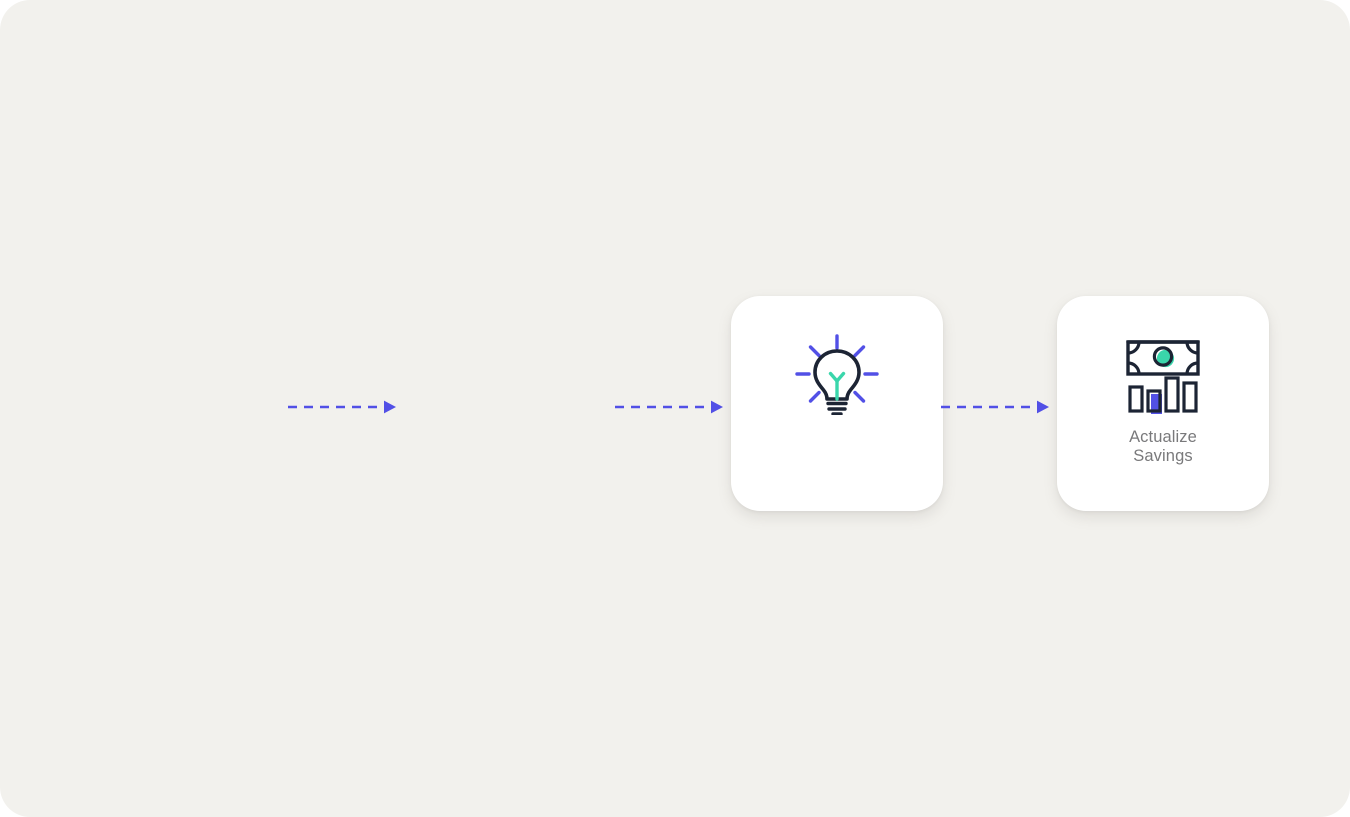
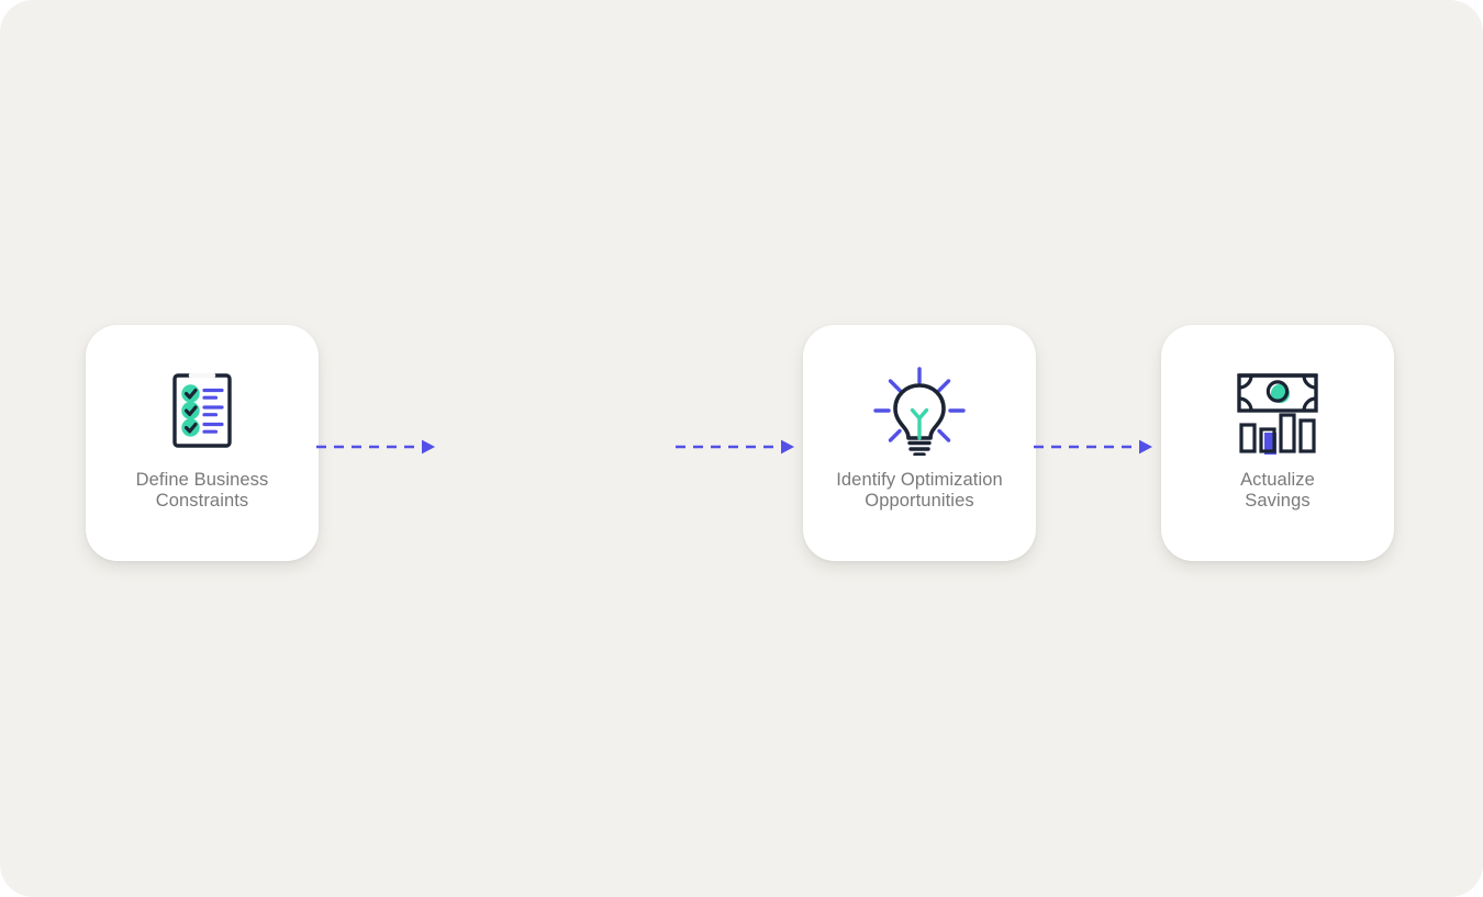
+ Define Business
+ Constraints
+ Identify Optimization
+ Opportunities
  Actualize
  Savings
